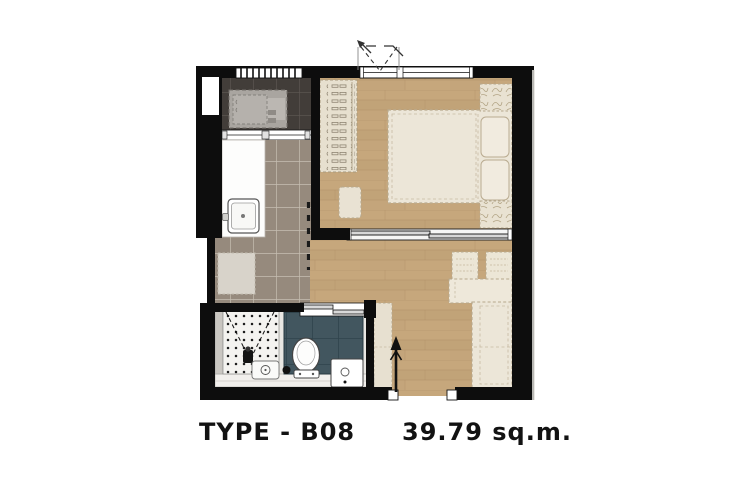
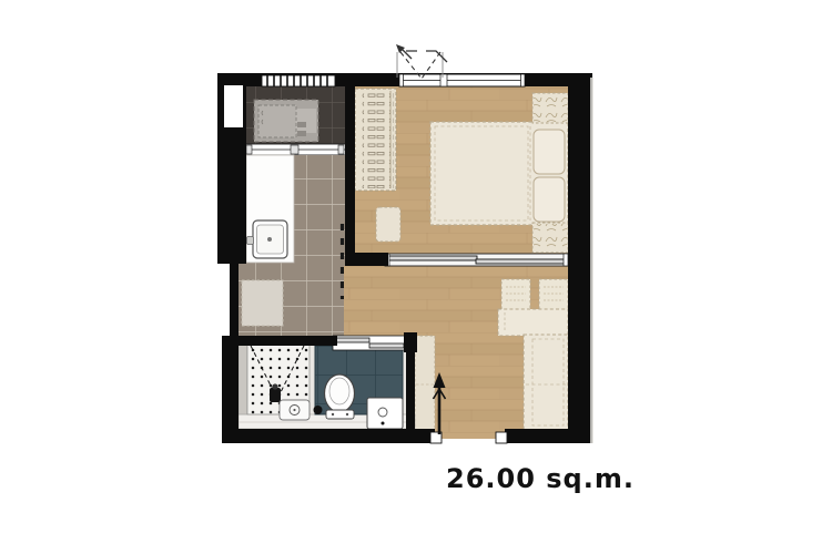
- TYPE - B08
- 39.79 sq.m.
+ 26.00 sq.m.
